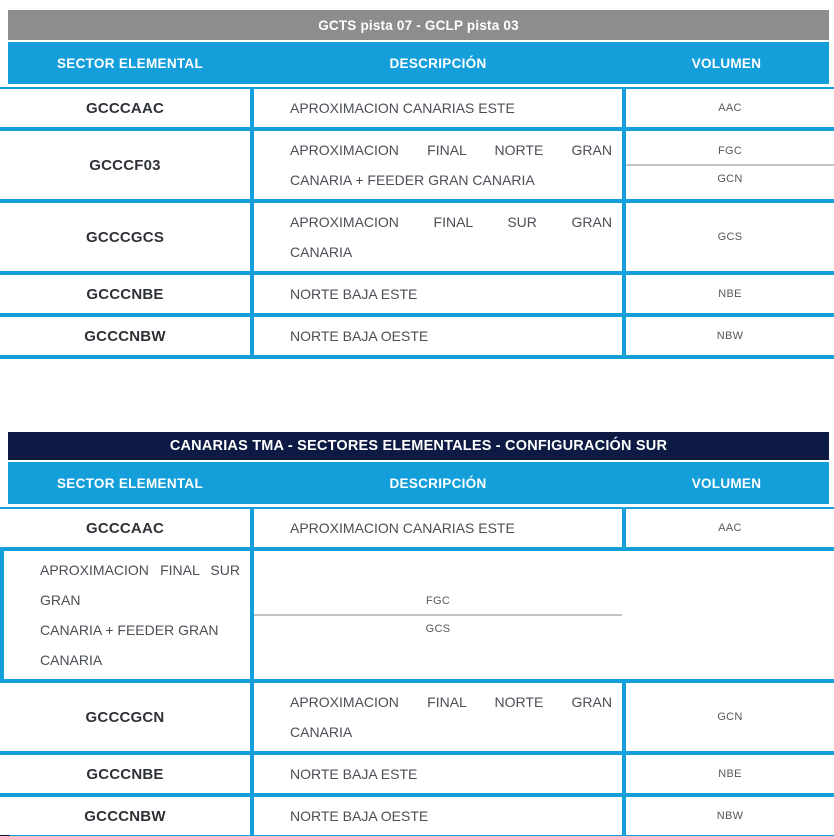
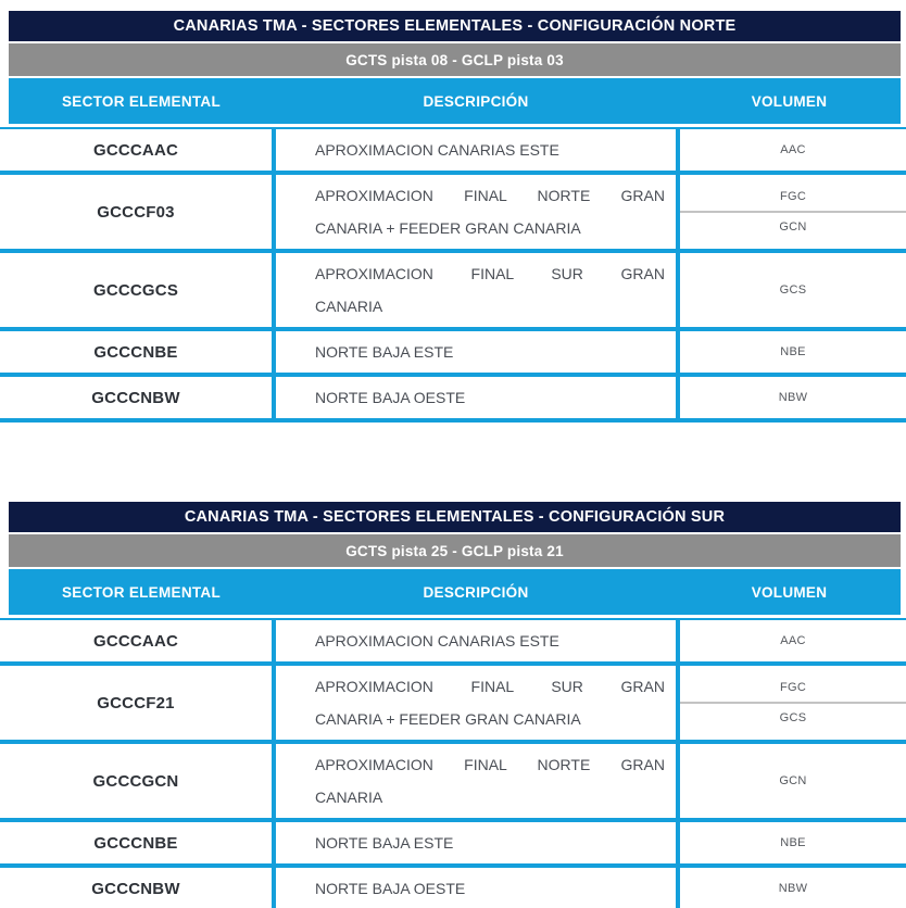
+ CANARIAS TMA - SECTORES ELEMENTALES - CONFIGURACIÓN NORTE
- GCTS pista 07 - GCLP pista 03
+ GCTS pista 08 - GCLP pista 03
  SECTOR ELEMENTAL
  DESCRIPCIÓN
  VOLUMEN
  GCCCAAC
  APROXIMACION CANARIAS ESTE
  AAC
  GCCCF03
  APROXIMACION FINAL NORTE GRAN
  CANARIA + FEEDER GRAN CANARIA
  FGC
  GCN
  GCCCGCS
  APROXIMACION FINAL SUR GRAN
  CANARIA
  GCS
  GCCCNBE
  NORTE BAJA ESTE
  NBE
  GCCCNBW
  NORTE BAJA OESTE
  NBW
  CANARIAS TMA - SECTORES ELEMENTALES - CONFIGURACIÓN SUR
+ GCTS pista 25 - GCLP pista 21
  SECTOR ELEMENTAL
  DESCRIPCIÓN
  VOLUMEN
  GCCCAAC
  APROXIMACION CANARIAS ESTE
  AAC
+ GCCCF21
  APROXIMACION FINAL SUR GRAN
  CANARIA + FEEDER GRAN CANARIA
  FGC
  GCS
  GCCCGCN
  APROXIMACION FINAL NORTE GRAN
  CANARIA
  GCN
  GCCCNBE
  NORTE BAJA ESTE
  NBE
  GCCCNBW
  NORTE BAJA OESTE
  NBW
